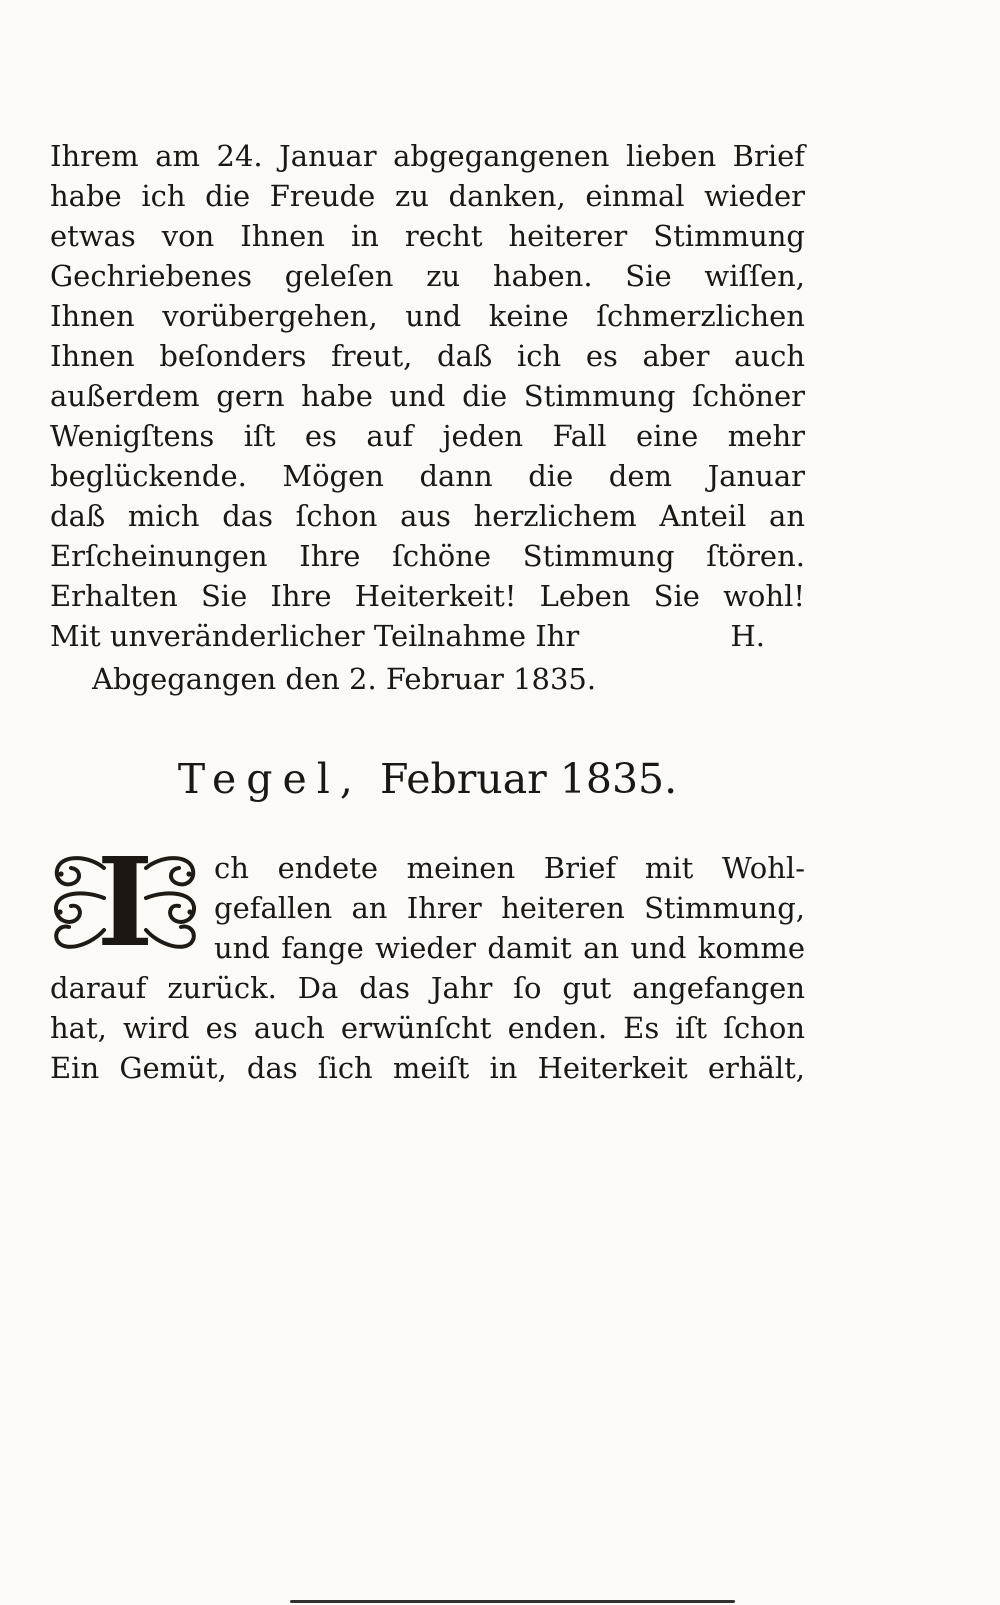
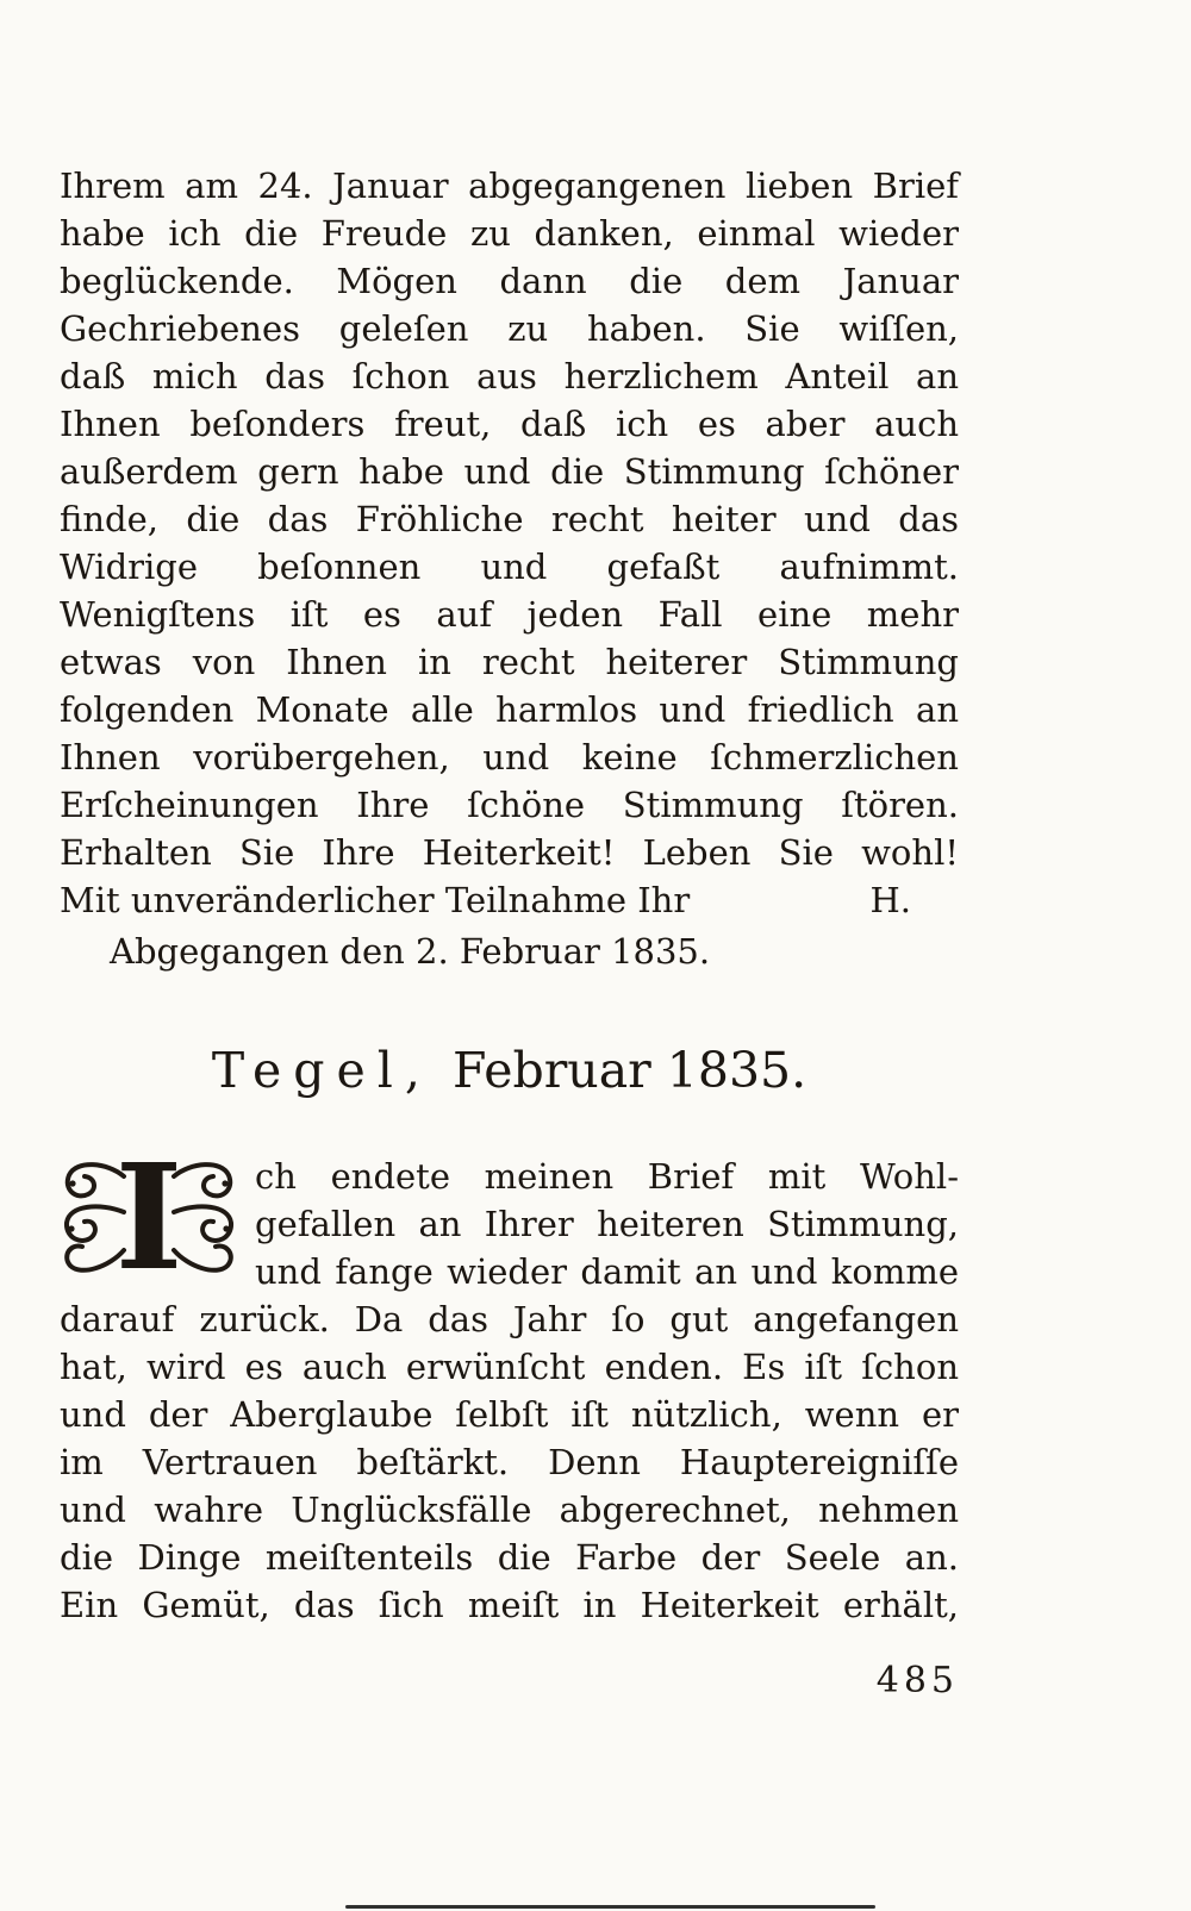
  Ihrem am 24. Januar abgegangenen lieben Brief
  habe ich die Freude zu danken, einmal wieder
- etwas von Ihnen in recht heiterer Stimmung
+ beglückende. Mögen dann die dem Januar
  Gechriebenes geleſen zu haben. Sie wiſſen,
- Ihnen vorübergehen, und keine ſchmerzlichen
+ daß mich das ſchon aus herzlichem Anteil an
  Ihnen beſonders freut, daß ich es aber auch
  außerdem gern habe und die Stimmung ſchöner
+ finde, die das Fröhliche recht heiter und das
+ Widrige beſonnen und gefaßt aufnimmt.
  Wenigſtens iſt es auf jeden Fall eine mehr
- beglückende. Mögen dann die dem Januar
+ etwas von Ihnen in recht heiterer Stimmung
+ folgenden Monate alle harmlos und friedlich an
- daß mich das ſchon aus herzlichem Anteil an
+ Ihnen vorübergehen, und keine ſchmerzlichen
  Erſcheinungen Ihre ſchöne Stimmung ſtören.
  Erhalten Sie Ihre Heiterkeit! Leben Sie wohl!
  Mit unveränderlicher Teilnahme Ihr
  H.
  Abgegangen den 2. Februar 1835.
  Tegel, Februar 1835.
  I
  ch endete meinen Brief mit Wohl-
  gefallen an Ihrer heiteren Stimmung,
  und fange wieder damit an und komme
  darauf zurück. Da das Jahr ſo gut angefangen
  hat, wird es auch erwünſcht enden. Es iſt ſchon
+ und der Aberglaube ſelbſt iſt nützlich, wenn er
+ im Vertrauen beſtärkt. Denn Hauptereigniſſe
+ und wahre Unglücksfälle abgerechnet, nehmen
+ die Dinge meiſtenteils die Farbe der Seele an.
  Ein Gemüt, das ſich meiſt in Heiterkeit erhält,
+ 485
